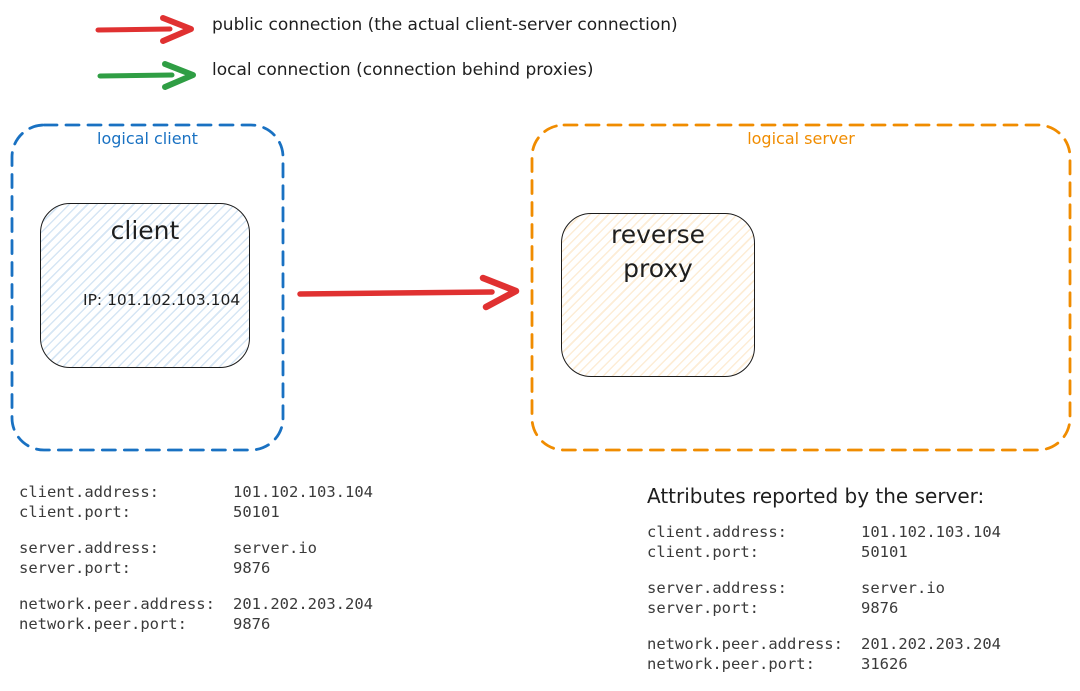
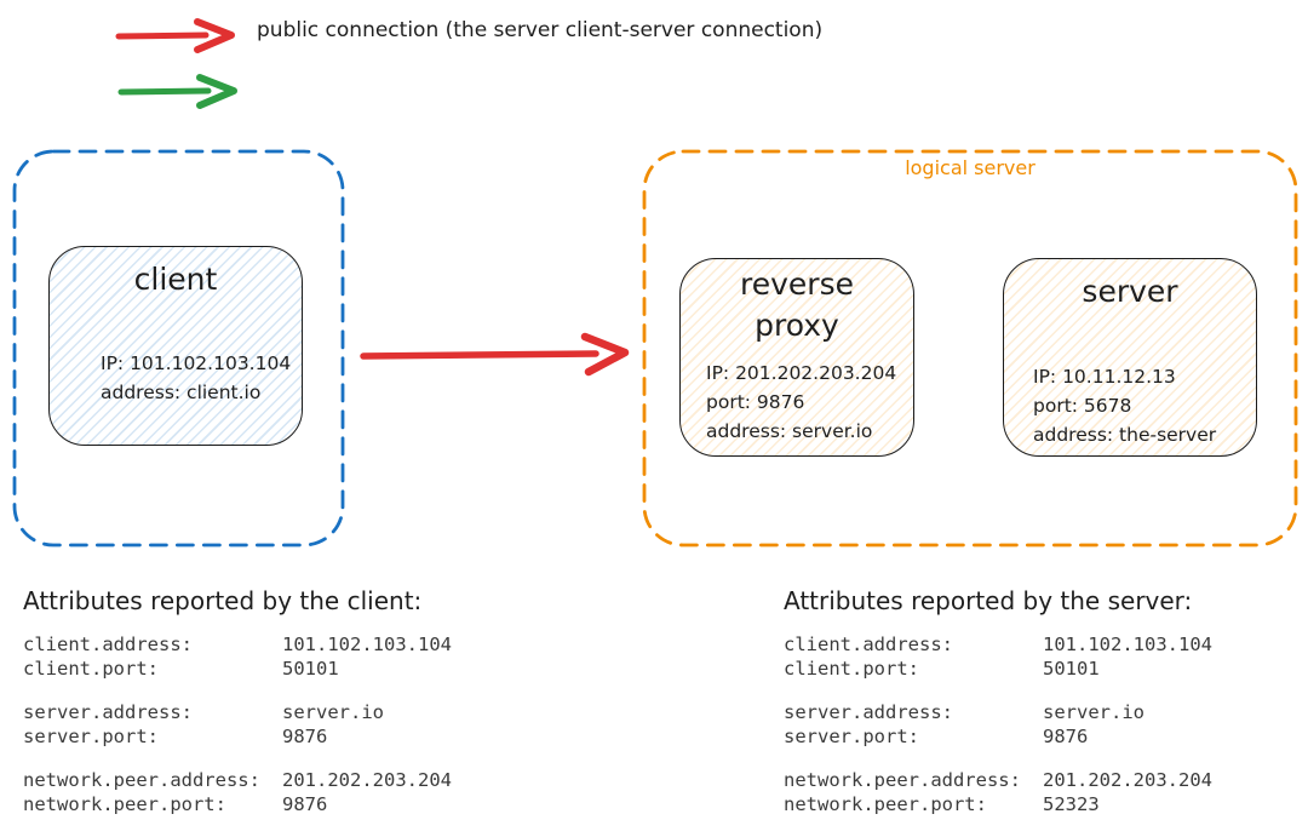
- public connection (the actual client-server connection)
+ public connection (the server client-server connection)
- local connection (connection behind proxies)
- logical client
  client
  IP: 101.102.103.104
+ address: client.io
  logical server
  reverse proxy
+ IP: 201.202.203.204
+ port: 9876
+ address: server.io
+ server
+ IP: 10.11.12.13
+ port: 5678
+ address: the-server
+ Attributes reported by the client:
  client.address:
  101.102.103.104
  client.port:
  50101
  server.address:
  server.io
  server.port:
  9876
  network.peer.address:
  201.202.203.204
  network.peer.port:
  9876
  Attributes reported by the server:
  client.address:
  101.102.103.104
  client.port:
  50101
  server.address:
  server.io
  server.port:
  9876
  network.peer.address:
  201.202.203.204
  network.peer.port:
- 31626
+ 52323
